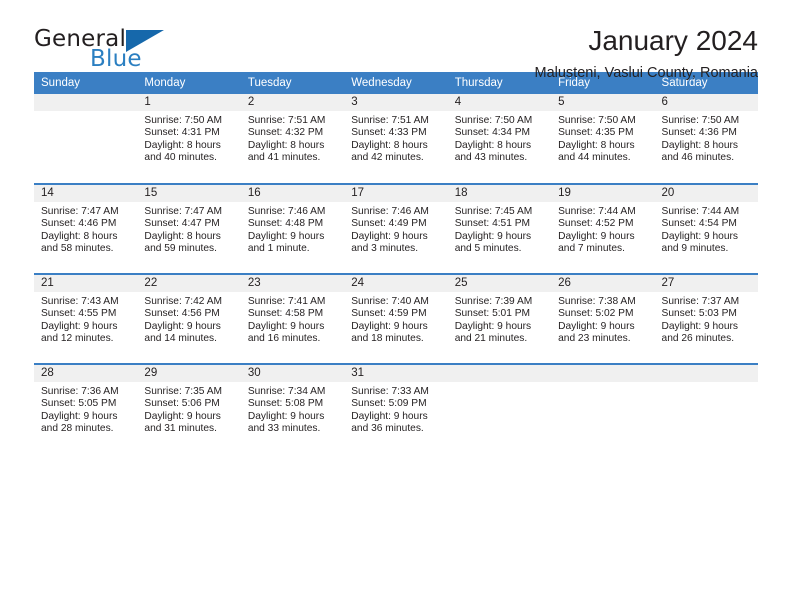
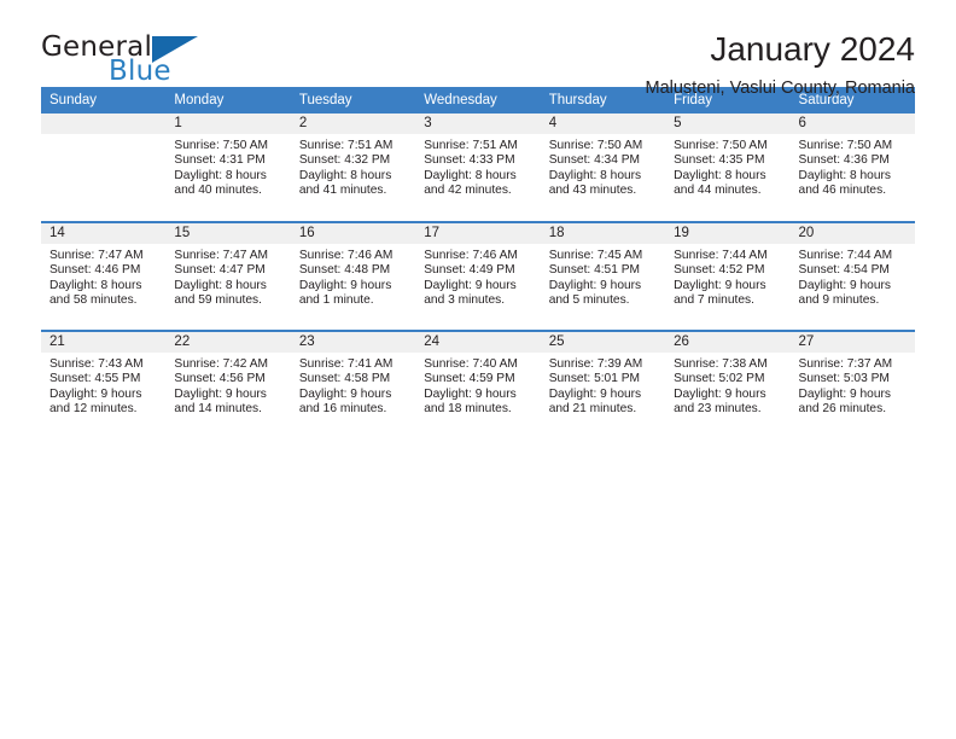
  General
  Blue
  January 2024
  Malusteni, Vaslui County, Romania
  Sunday	Monday	Tuesday	Wednesday	Thursday	Friday	Saturday
  	1Sunrise: 7:50 AMSunset: 4:31 PMDaylight: 8 hoursand 40 minutes.	2Sunrise: 7:51 AMSunset: 4:32 PMDaylight: 8 hoursand 41 minutes.	3Sunrise: 7:51 AMSunset: 4:33 PMDaylight: 8 hoursand 42 minutes.	4Sunrise: 7:50 AMSunset: 4:34 PMDaylight: 8 hoursand 43 minutes.	5Sunrise: 7:50 AMSunset: 4:35 PMDaylight: 8 hoursand 44 minutes.	6Sunrise: 7:50 AMSunset: 4:36 PMDaylight: 8 hoursand 46 minutes.
  14Sunrise: 7:47 AMSunset: 4:46 PMDaylight: 8 hoursand 58 minutes.	15Sunrise: 7:47 AMSunset: 4:47 PMDaylight: 8 hoursand 59 minutes.	16Sunrise: 7:46 AMSunset: 4:48 PMDaylight: 9 hoursand 1 minute.	17Sunrise: 7:46 AMSunset: 4:49 PMDaylight: 9 hoursand 3 minutes.	18Sunrise: 7:45 AMSunset: 4:51 PMDaylight: 9 hoursand 5 minutes.	19Sunrise: 7:44 AMSunset: 4:52 PMDaylight: 9 hoursand 7 minutes.	20Sunrise: 7:44 AMSunset: 4:54 PMDaylight: 9 hoursand 9 minutes.
  21Sunrise: 7:43 AMSunset: 4:55 PMDaylight: 9 hoursand 12 minutes.	22Sunrise: 7:42 AMSunset: 4:56 PMDaylight: 9 hoursand 14 minutes.	23Sunrise: 7:41 AMSunset: 4:58 PMDaylight: 9 hoursand 16 minutes.	24Sunrise: 7:40 AMSunset: 4:59 PMDaylight: 9 hoursand 18 minutes.	25Sunrise: 7:39 AMSunset: 5:01 PMDaylight: 9 hoursand 21 minutes.	26Sunrise: 7:38 AMSunset: 5:02 PMDaylight: 9 hoursand 23 minutes.	27Sunrise: 7:37 AMSunset: 5:03 PMDaylight: 9 hoursand 26 minutes.
- 28Sunrise: 7:36 AMSunset: 5:05 PMDaylight: 9 hoursand 28 minutes.	29Sunrise: 7:35 AMSunset: 5:06 PMDaylight: 9 hoursand 31 minutes.	30Sunrise: 7:34 AMSunset: 5:08 PMDaylight: 9 hoursand 33 minutes.	31Sunrise: 7:33 AMSunset: 5:09 PMDaylight: 9 hoursand 36 minutes.
